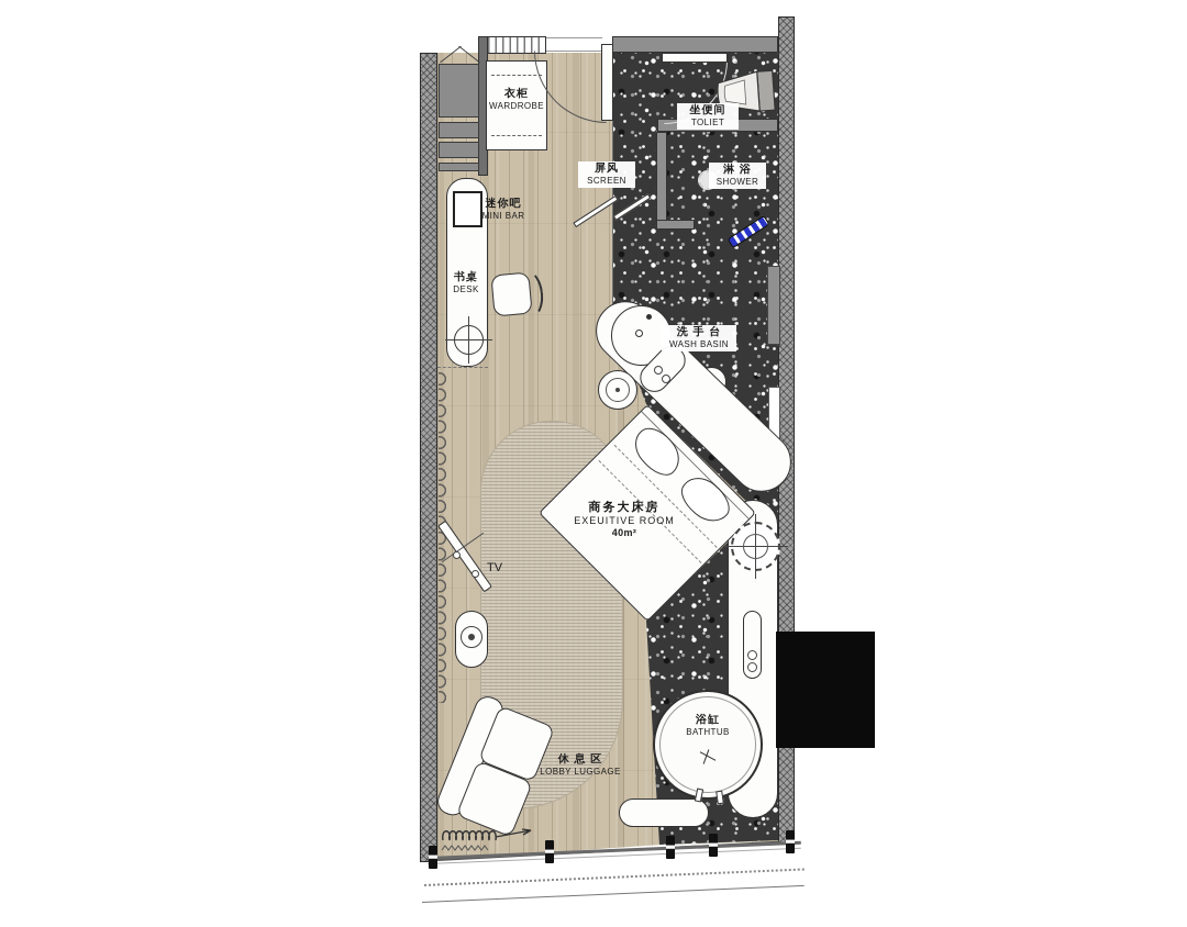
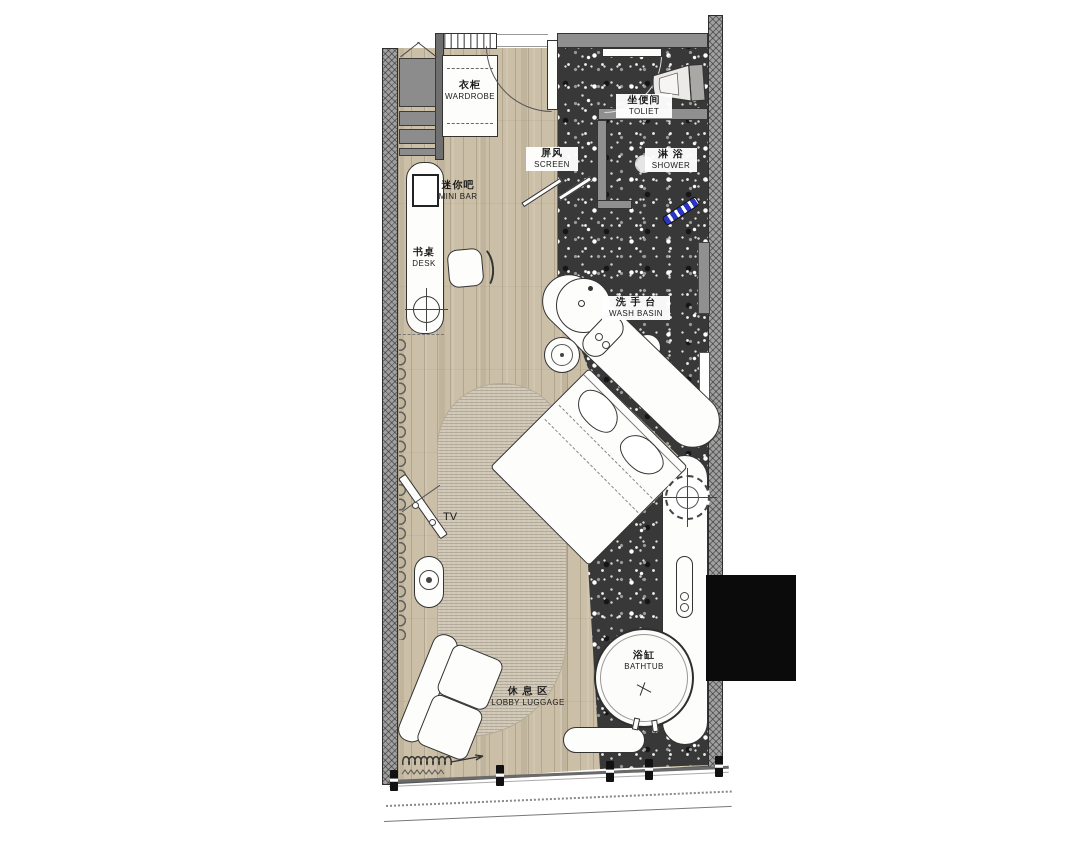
  衣柜
  WARDROBE
  迷你吧
  MINI BAR
  书桌
  DESK
  屏风
  SCREEN
  坐便间
  TOLIET
  淋 浴
  SHOWER
  洗 手 台
  WASH BASIN
- 商务大床房
- EXEUITIVE ROOM
- 40m²
  TV
  休 息 区
  LOBBY LUGGAGE
  浴缸
  BATHTUB
